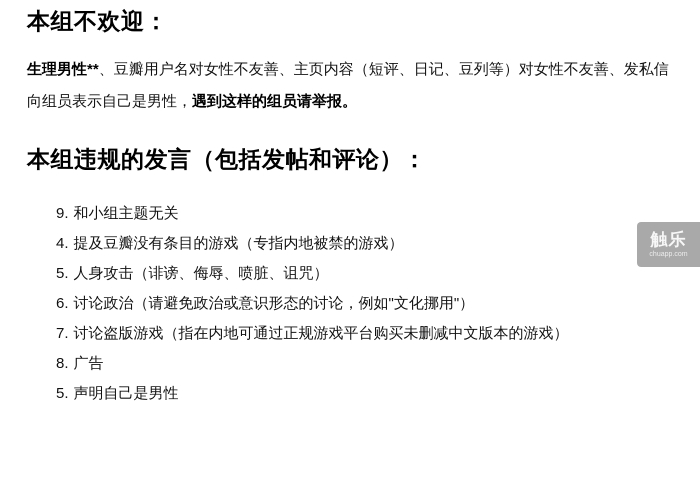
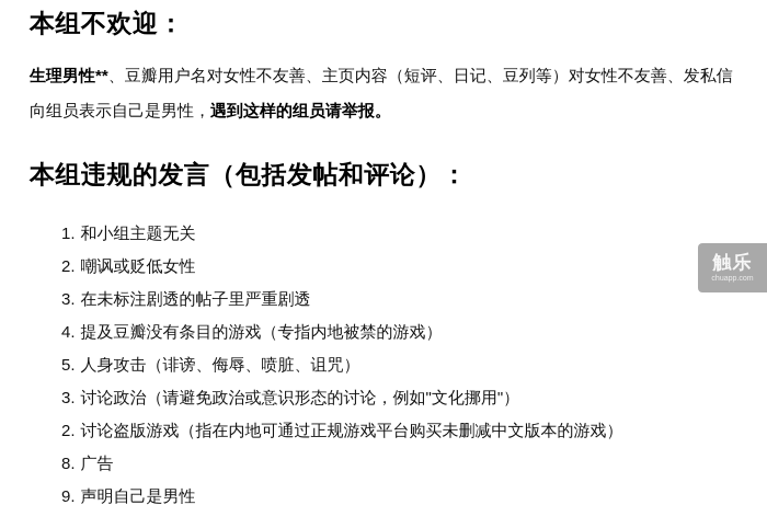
  本组不欢迎：
  生理男性**、豆瓣用户名对女性不友善、主页内容（短评、日记、豆列等）对女性不友善、发私信向组员表示自己是男性，遇到这样的组员请举报。
  本组违规的发言（包括发帖和评论）：
- 9. 和小组主题无关
+ 1. 和小组主题无关
+ 2. 嘲讽或贬低女性
+ 3. 在未标注剧透的帖子里严重剧透
  4. 提及豆瓣没有条目的游戏（专指内地被禁的游戏）
  5. 人身攻击（诽谤、侮辱、喷脏、诅咒）
- 6. 讨论政治（请避免政治或意识形态的讨论，例如"文化挪用"）
+ 3. 讨论政治（请避免政治或意识形态的讨论，例如"文化挪用"）
- 7. 讨论盗版游戏（指在内地可通过正规游戏平台购买未删减中文版本的游戏）
+ 2. 讨论盗版游戏（指在内地可通过正规游戏平台购买未删减中文版本的游戏）
  8. 广告
- 5. 声明自己是男性
+ 9. 声明自己是男性
  触乐
